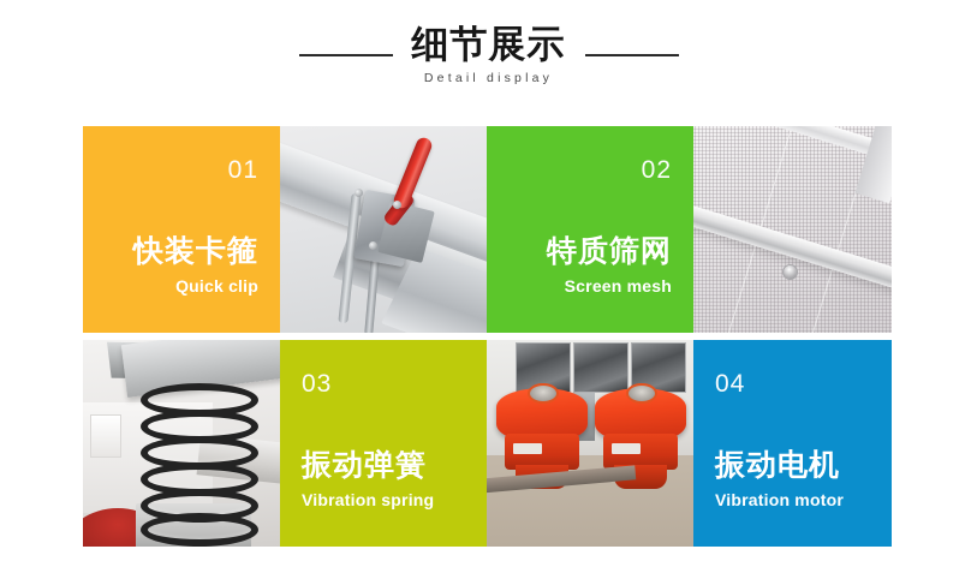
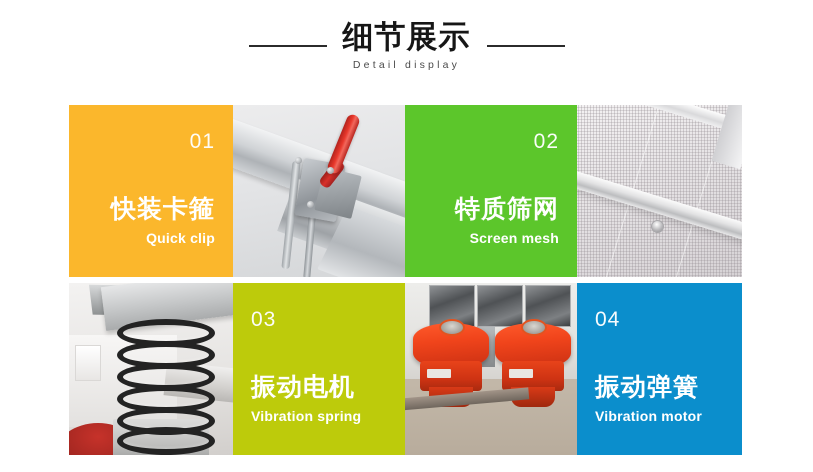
  细节展示
  Detail display
  01
  快装卡箍
  Quick clip
  02
  特质筛网
  Screen mesh
  03
- 振动弹簧
+ 振动电机
  Vibration spring
  04
- 振动电机
+ 振动弹簧
  Vibration motor
